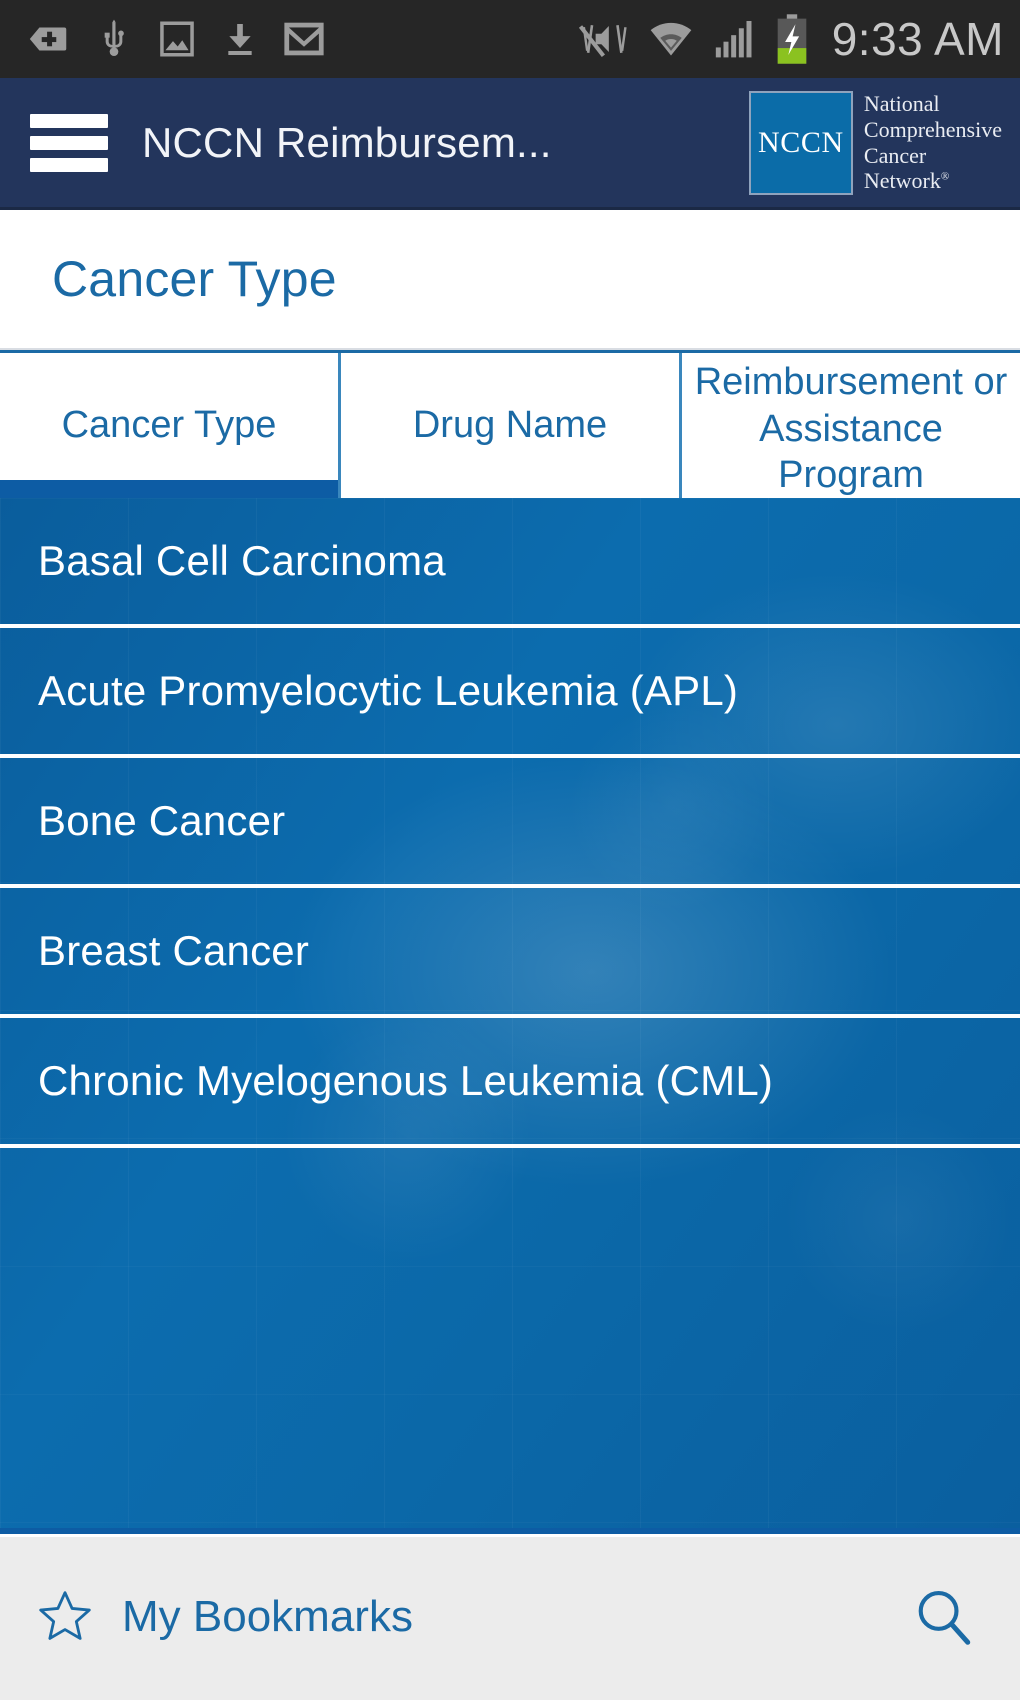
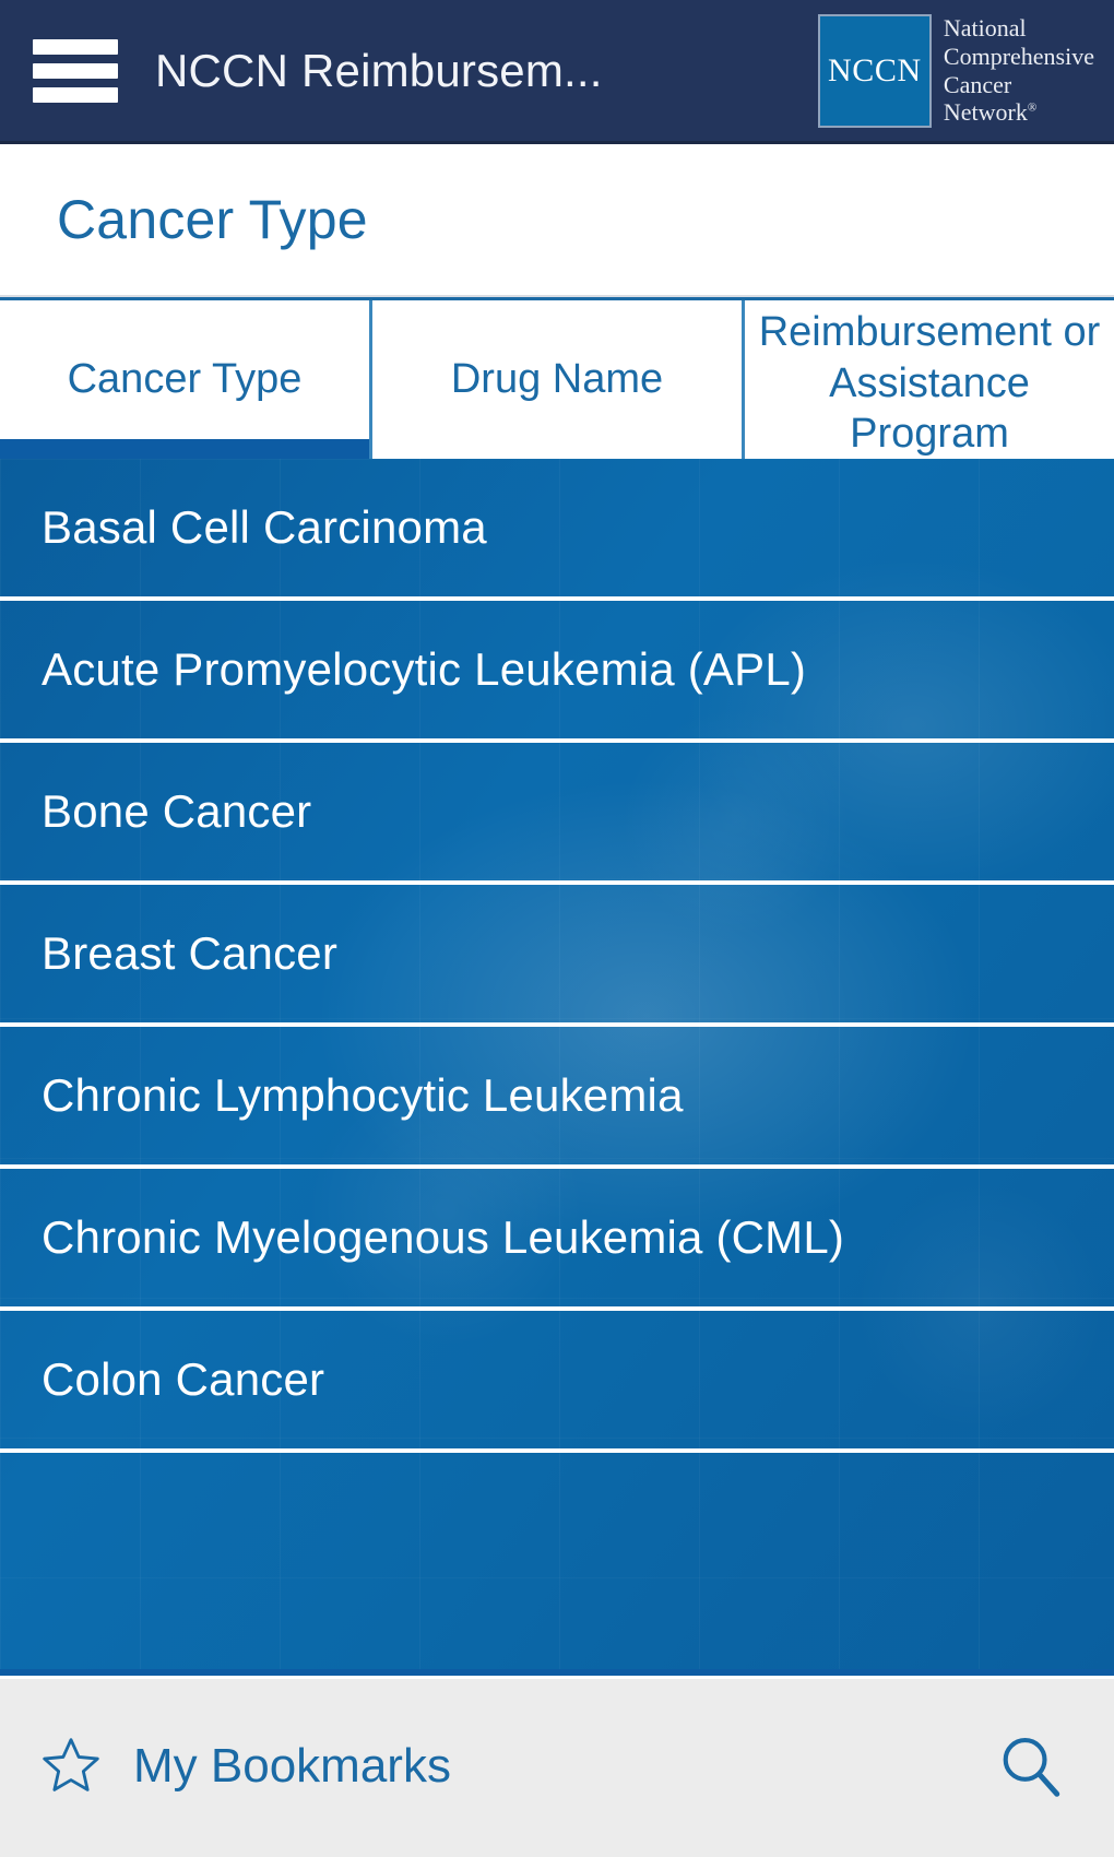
- 9:33 AM
  NCCN Reimbursem...
  NCCN
  National
  Comprehensive
  Cancer
  Network®
  Cancer Type
  Cancer Type
  Drug Name
  Reimbursement or Assistance Program
  Basal Cell Carcinoma
  Acute Promyelocytic Leukemia (APL)
  Bone Cancer
  Breast Cancer
+ Chronic Lymphocytic Leukemia
  Chronic Myelogenous Leukemia (CML)
+ Colon Cancer
  My Bookmarks
